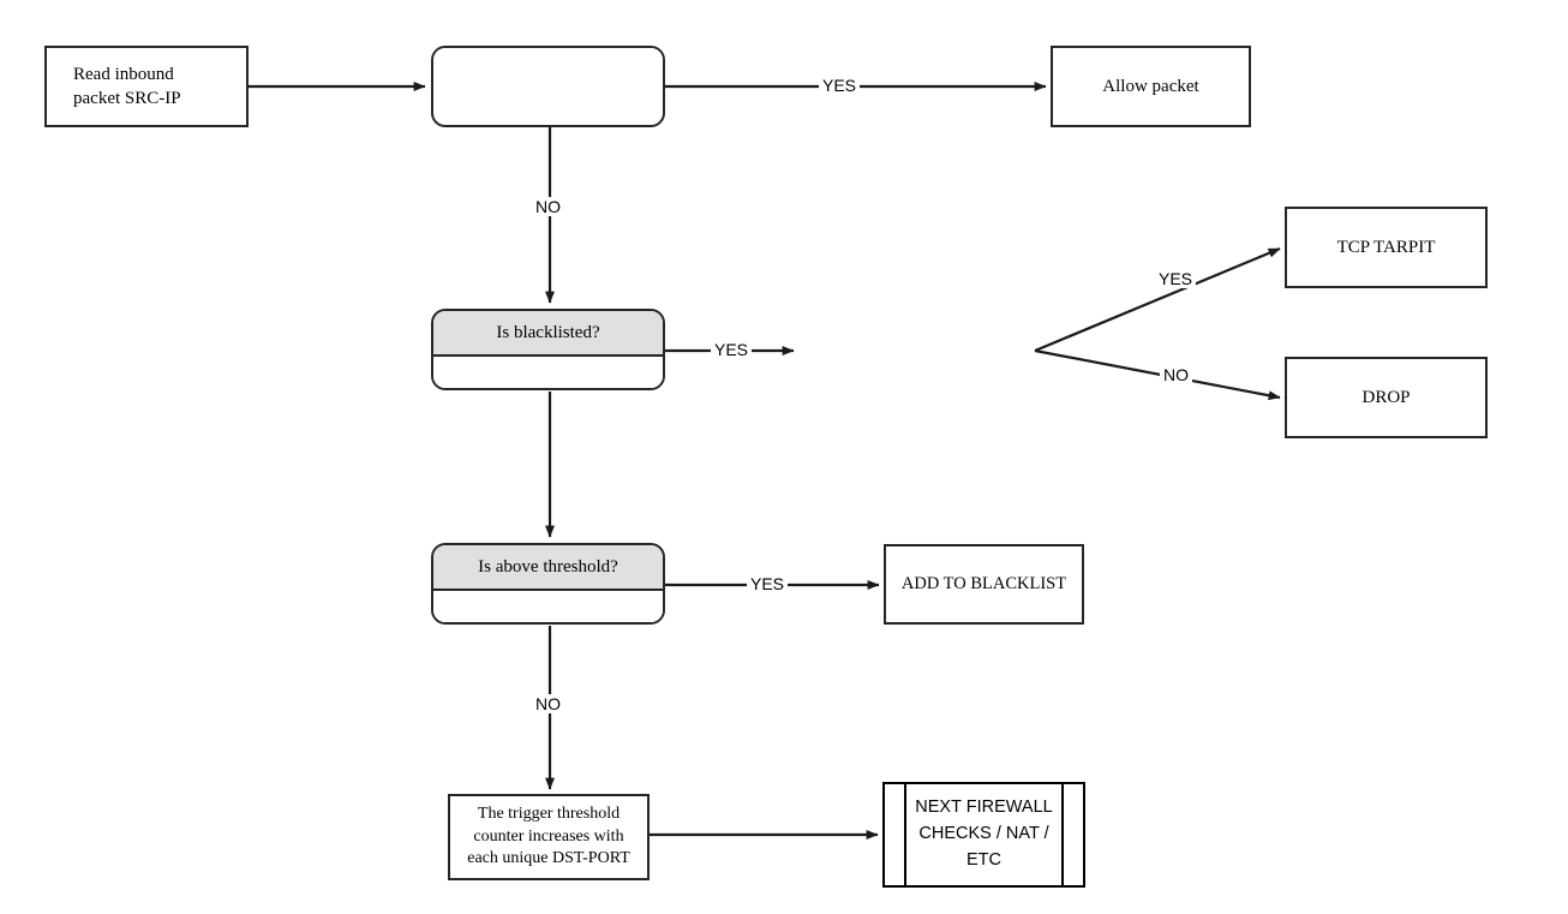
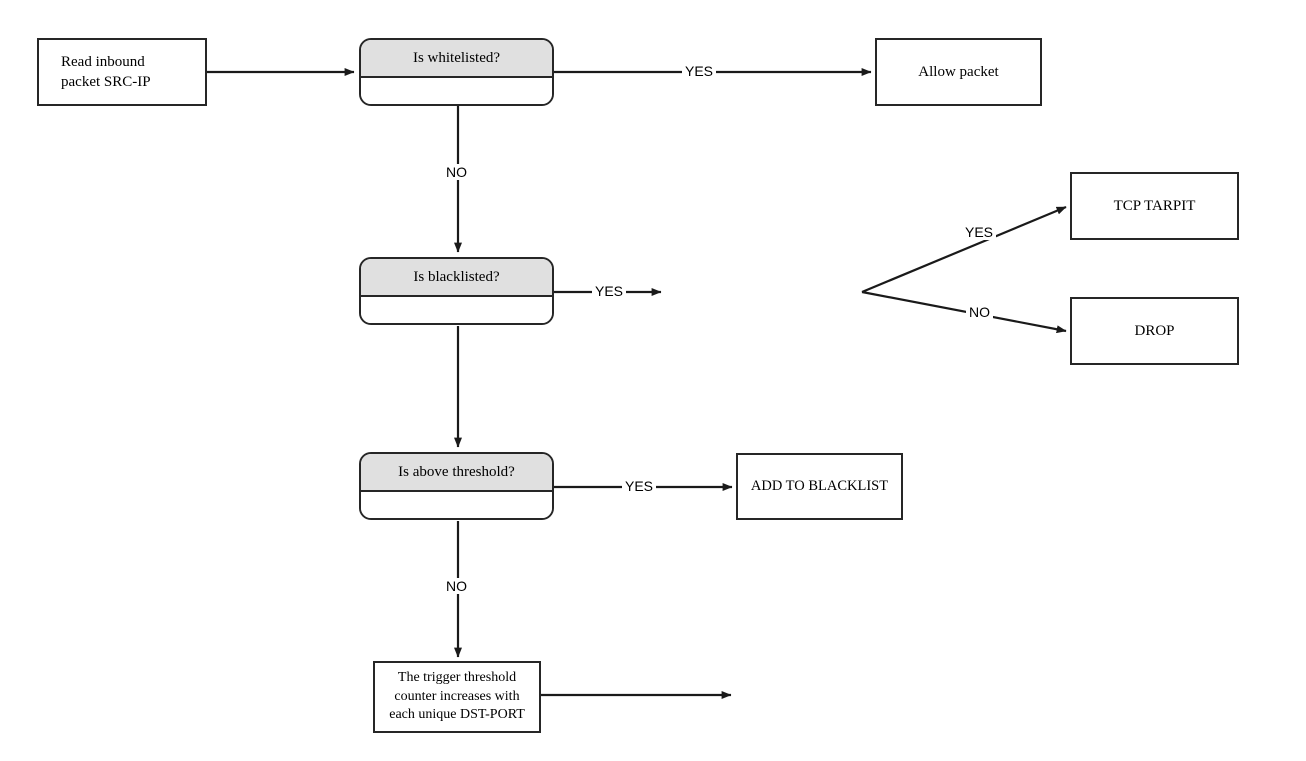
  Read inbound
  packet SRC-IP
+ Is whitelisted?
  Allow packet
  Is blacklisted?
  TCP TARPIT
  DROP
  Is above threshold?
  ADD TO BLACKLIST
  The trigger threshold
  counter increases with
  each unique DST-PORT
- NEXT FIREWALL
- CHECKS / NAT /
- ETC
  YES
  NO
  YES
  YES
  NO
  YES
  NO
